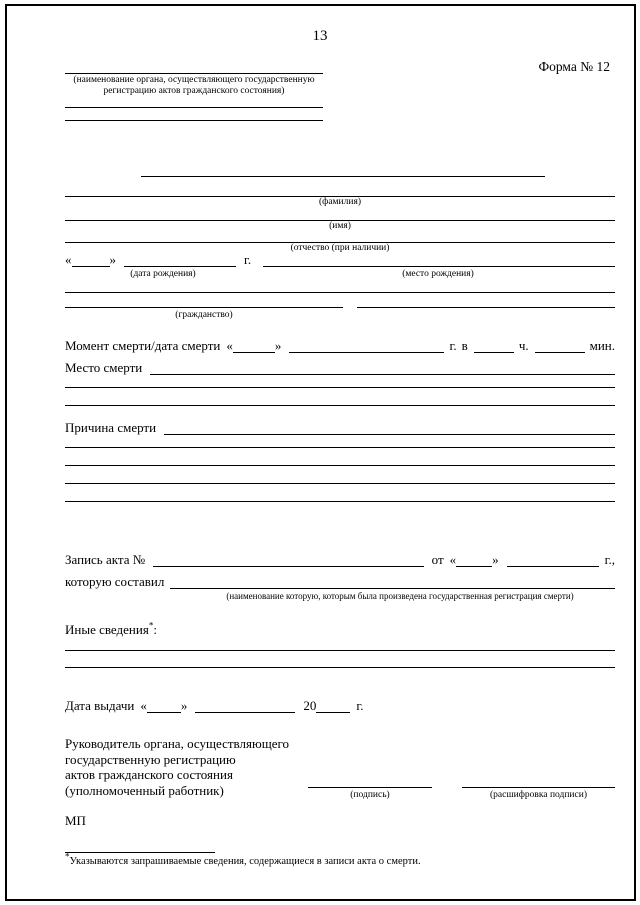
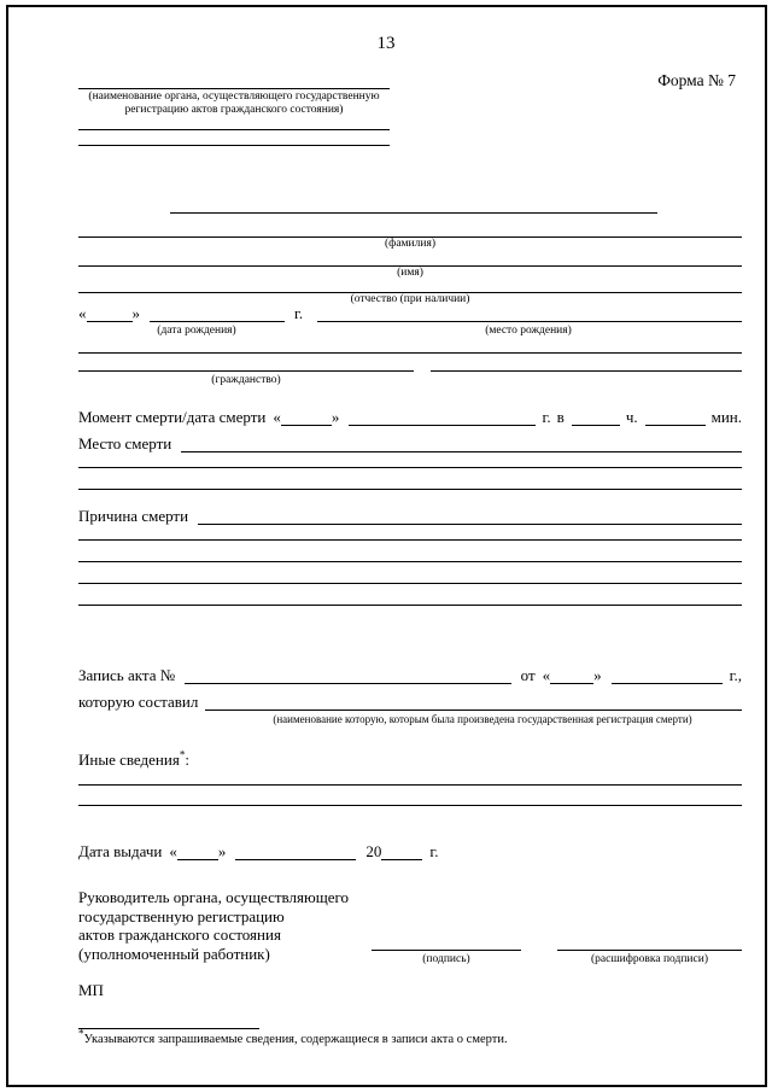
  13
- Форма № 12
+ Форма № 7
  (наименование органа, осуществляющего государственную регистрацию актов гражданского состояния)
  (фамилия)
  (имя)
  (отчество (при наличии)
  «
  »
  г.
  (дата рождения)
  (место рождения)
  (гражданство)
  Момент смерти/дата смерти
  «
  »
  г.
  в
  ч.
  мин.
  Место смерти
  Причина смерти
  Запись акта №
  от
  «
  »
  г.,
  которую составил
  (наименование которую, которым была произведена государственная регистрация смерти)
  Иные сведения*:
  Дата выдачи
  «
  »
  20
  г.
  Руководитель органа, осуществляющего
  государственную регистрацию
  актов гражданского состояния
  (уполномоченный работник)
  (подпись)
  (расшифровка подписи)
  МП
  *Указываются запрашиваемые сведения, содержащиеся в записи акта о смерти.
